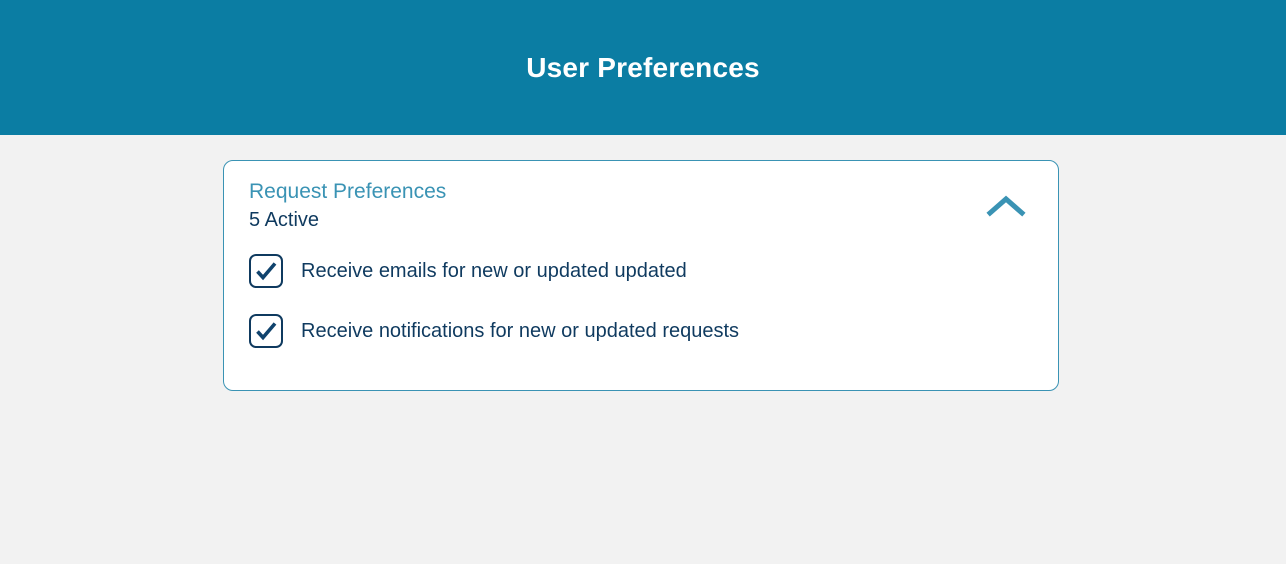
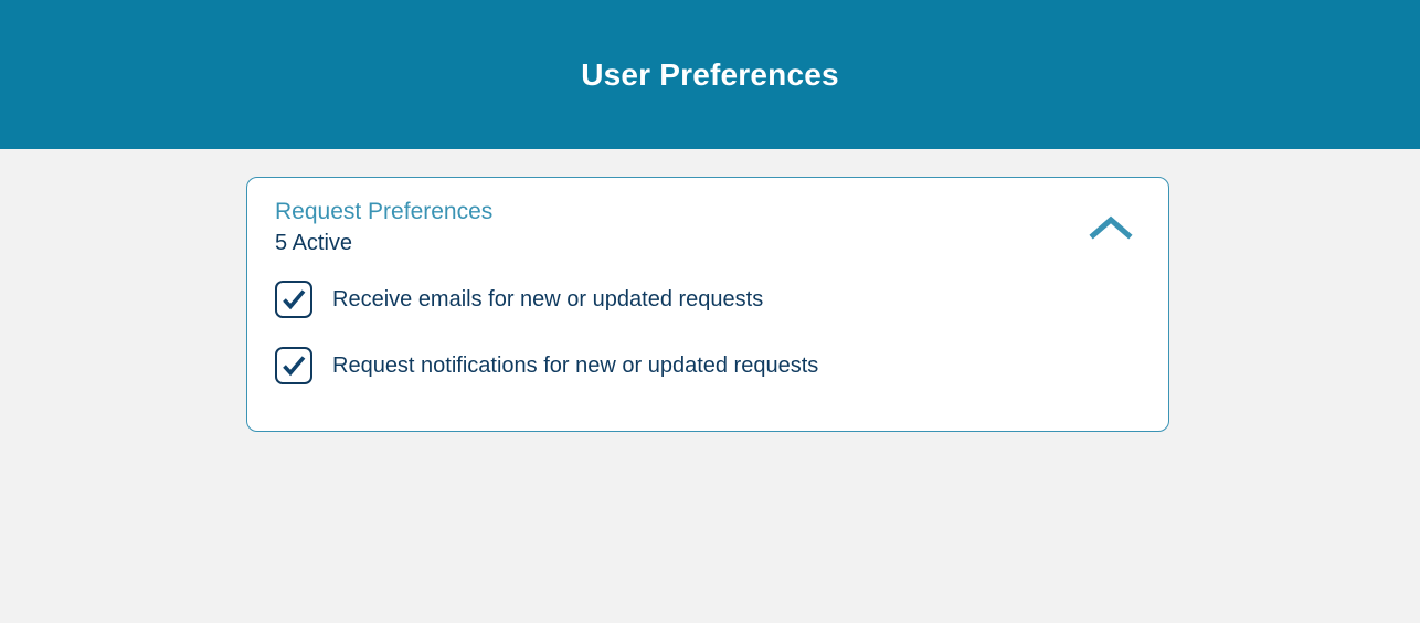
  User Preferences
  Request Preferences
  5 Active
- Receive emails for new or updated updated
+ Receive emails for new or updated requests
- Receive notifications for new or updated requests
+ Request notifications for new or updated requests
